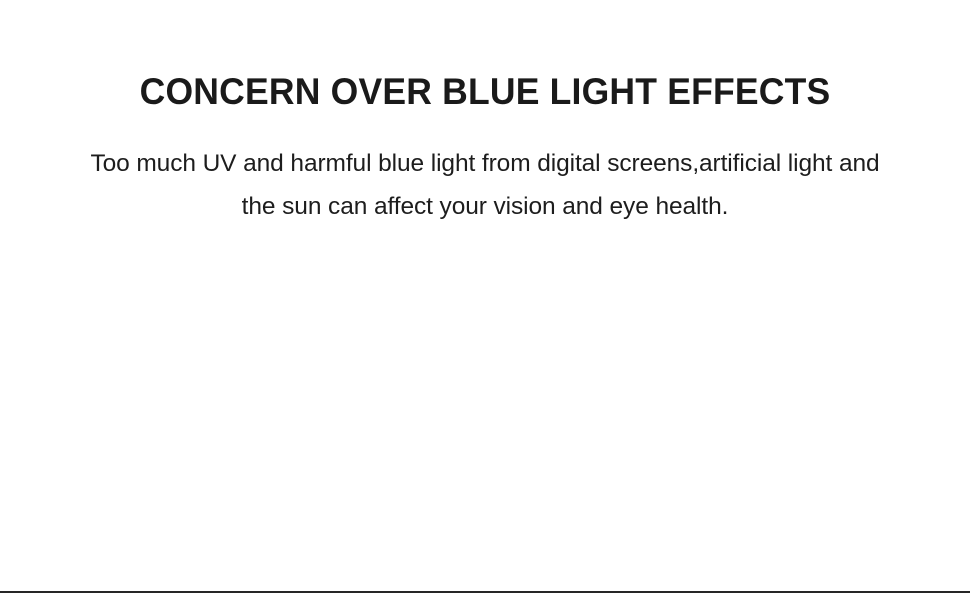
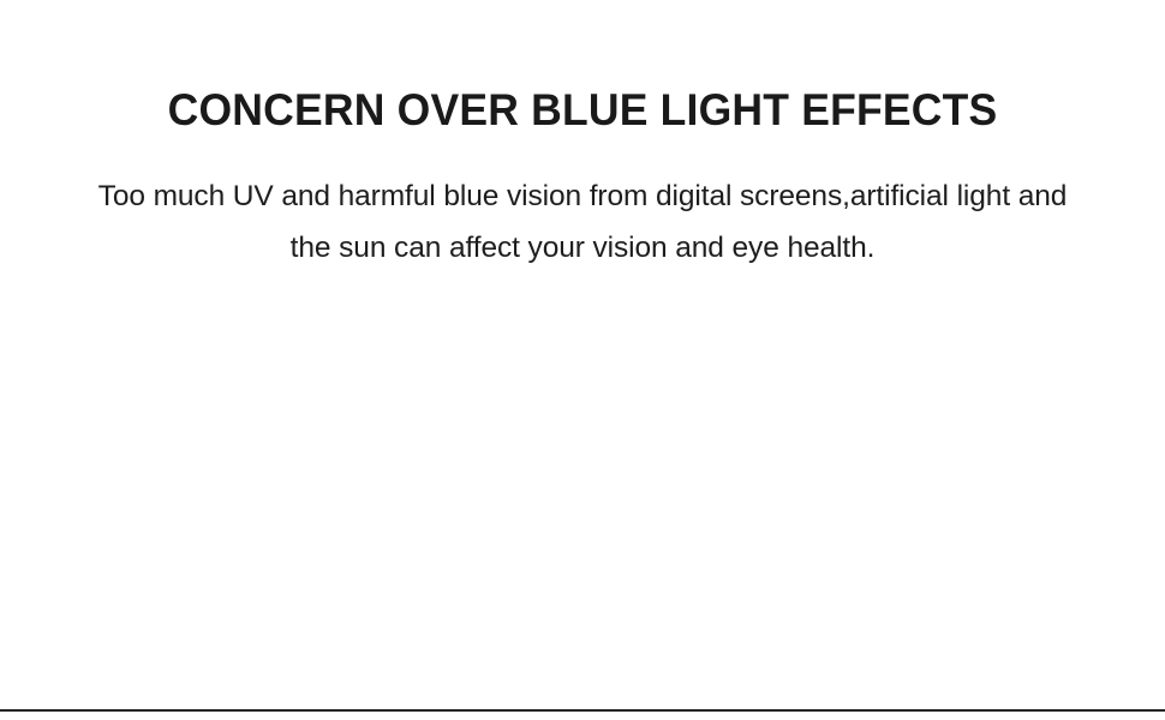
  CONCERN OVER BLUE LIGHT EFFECTS
- Too much UV and harmful blue light from digital screens,artificial light and the sun can affect your vision and eye health.
+ Too much UV and harmful blue vision from digital screens,artificial light and the sun can affect your vision and eye health.
